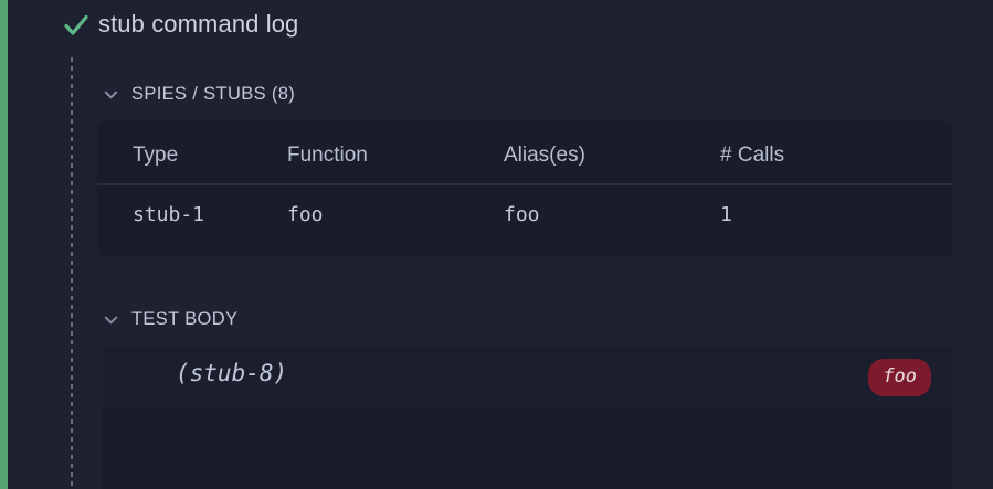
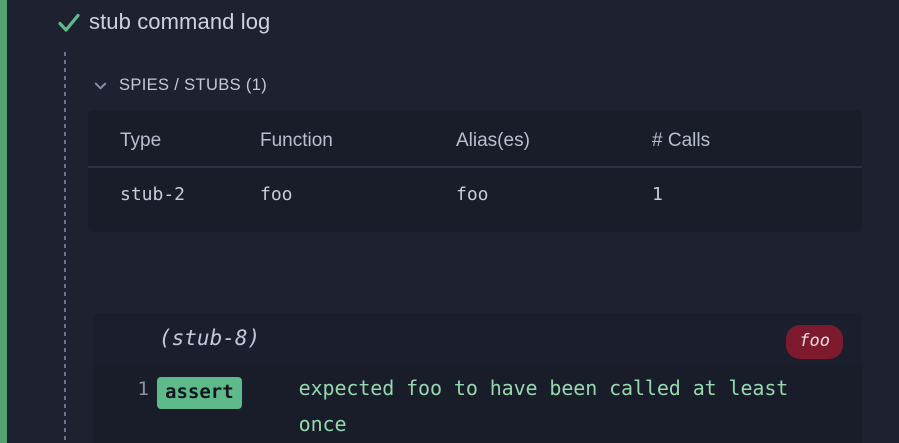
  stub command log
- SPIES / STUBS (8)
+ SPIES / STUBS (1)
  Type	Function	Alias(es)	# Calls
- stub-1	foo	foo	1
+ stub-2	foo	foo	1
- TEST BODY
  (stub-8)
  foo
+ 1
+ assert
+ expected foo to have been called at least once
